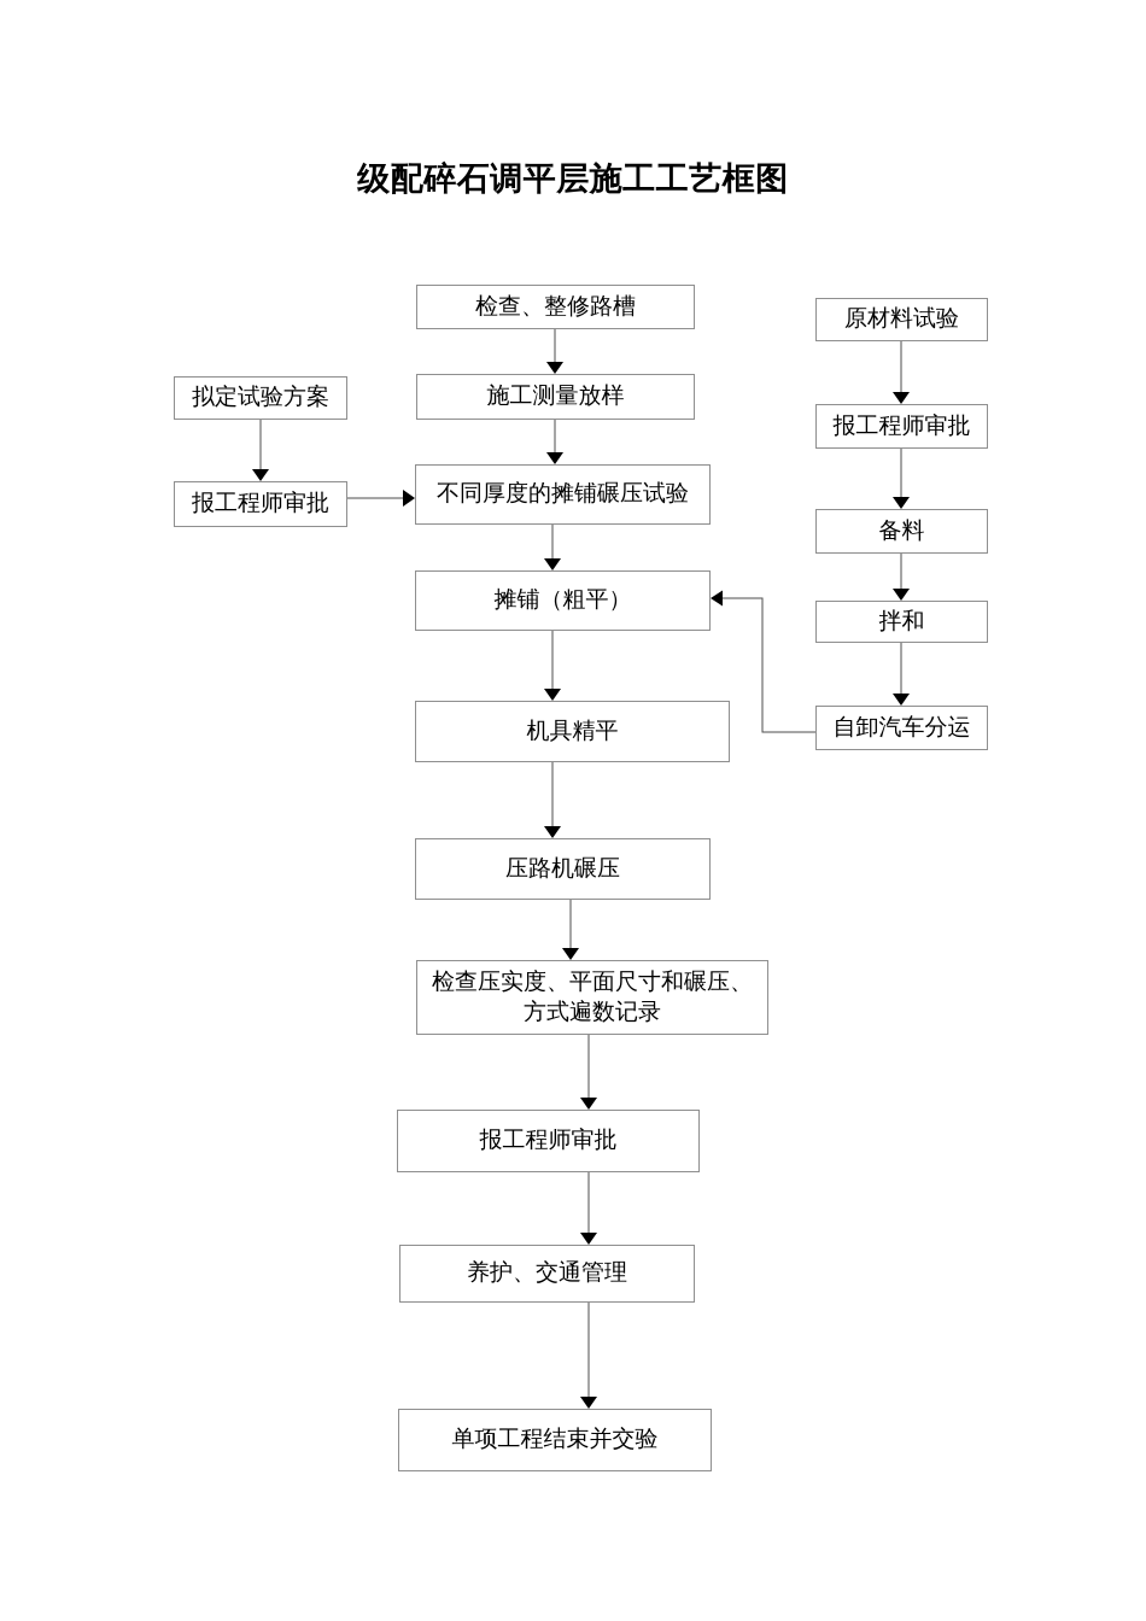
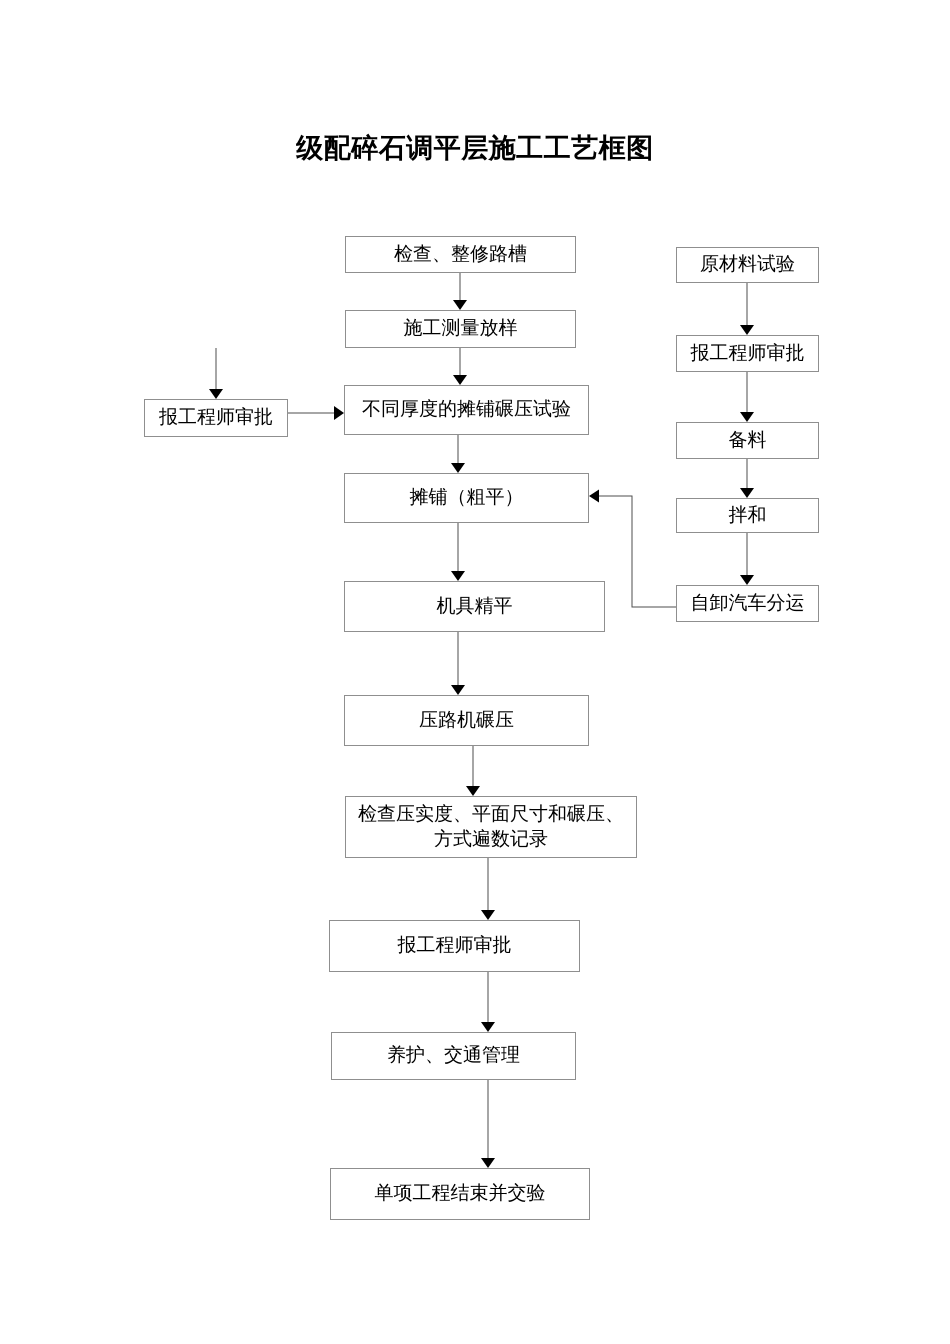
  级配碎石调平层施工工艺框图
  检查、整修路槽
  施工测量放样
  不同厚度的摊铺碾压试验
  摊铺（粗平）
  机具精平
  压路机碾压
  检查压实度、平面尺寸和碾压、
  方式遍数记录
  报工程师审批
  养护、交通管理
  单项工程结束并交验
- 拟定试验方案
  报工程师审批
  原材料试验
  报工程师审批
  备料
  拌和
  自卸汽车分运
